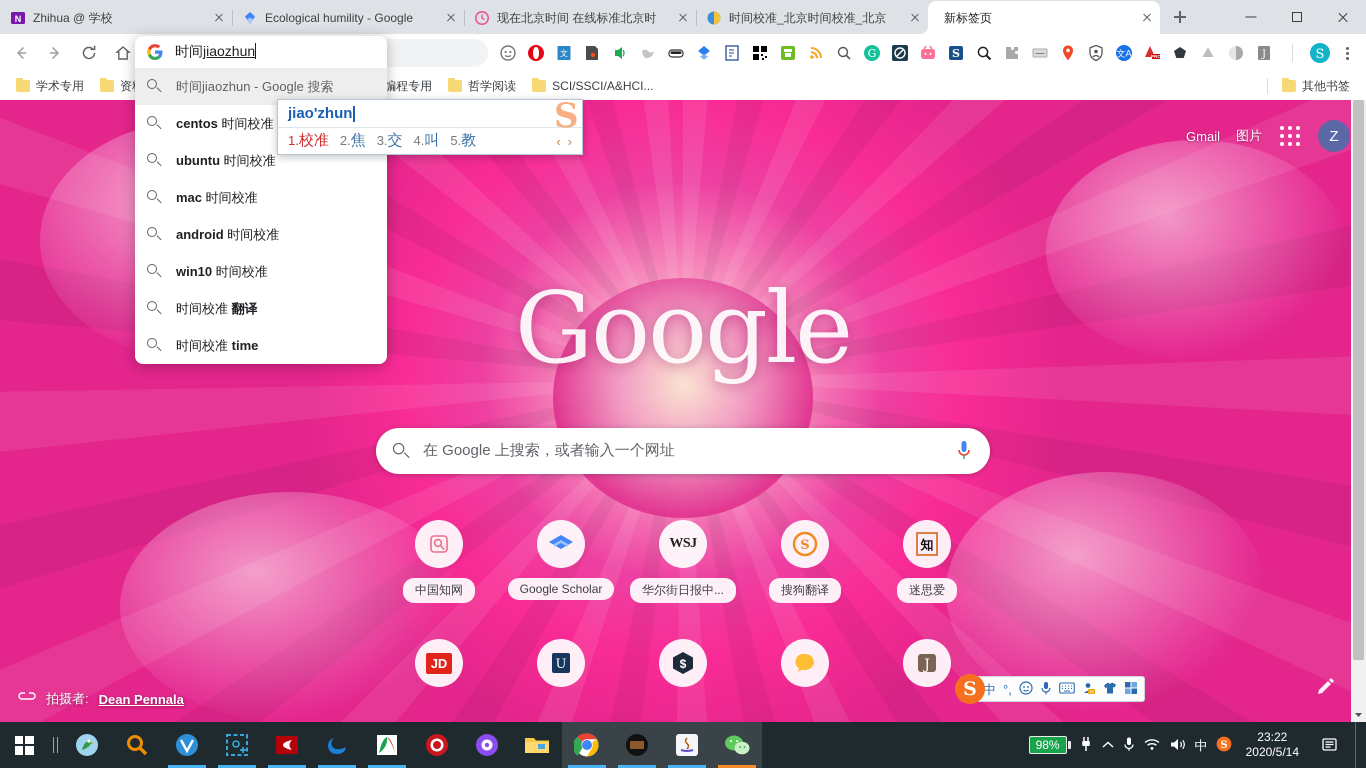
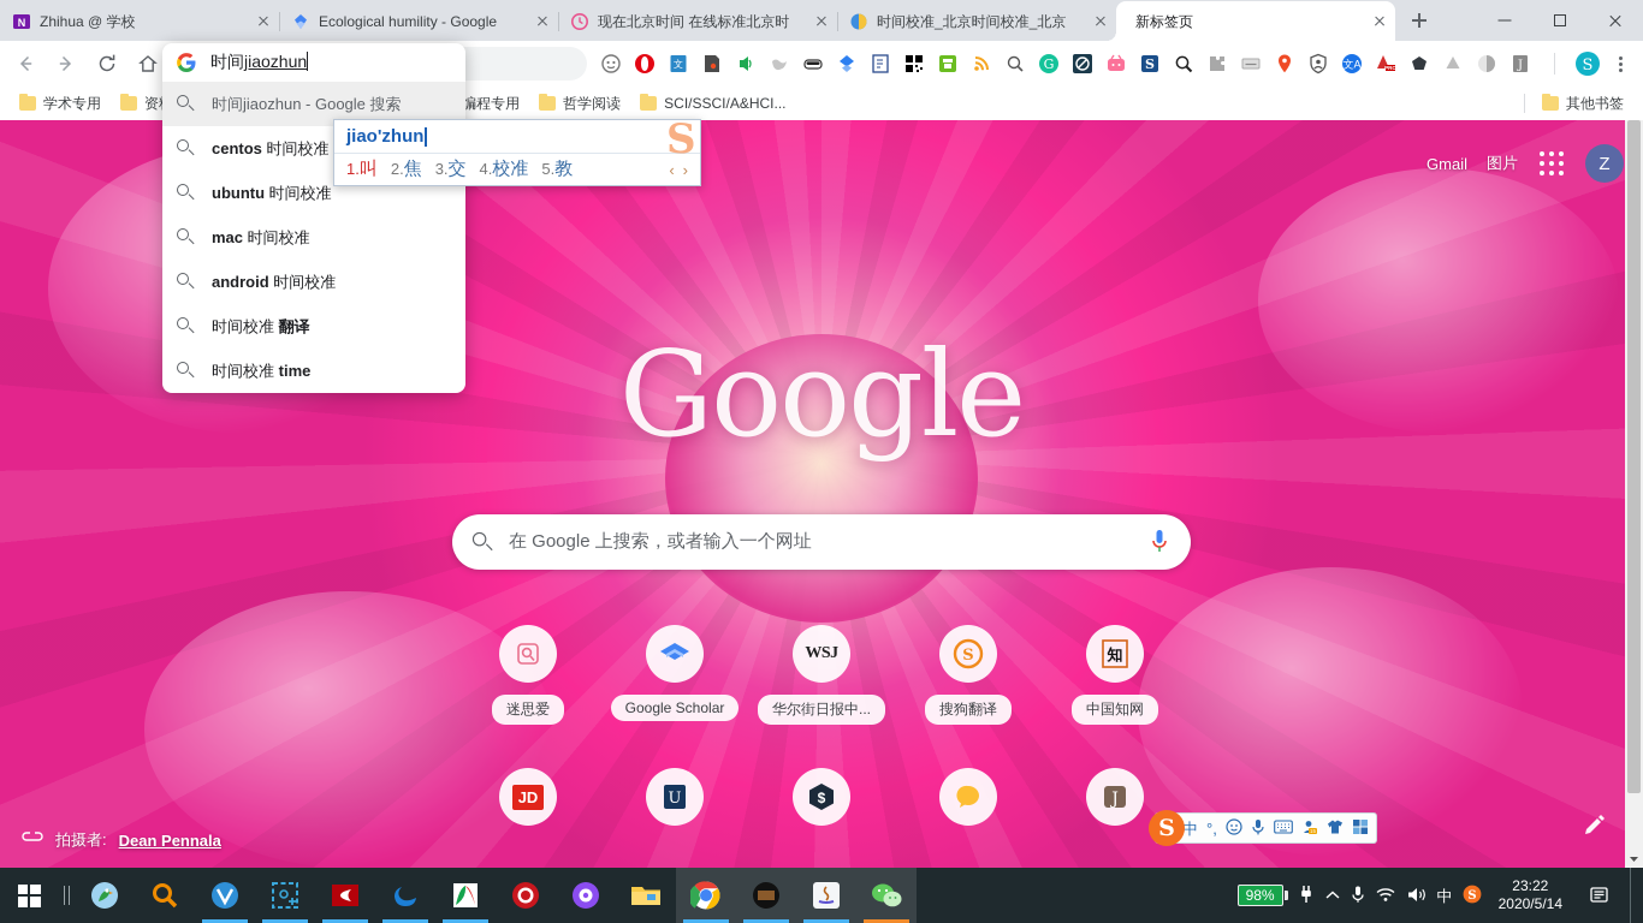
  Gmail
  图片
  Z
  Google
  在 Google 上搜索，或者输入一个网址
- 中国知网
+ 迷思爱
  Google Scholar
  WSJ
  华尔街日报中...
  S
  搜狗翻译
  知
- 迷思爱
+ 中国知网
  JD
  U
  $
  J
  拍摄者:
  Dean Pennala
  N
  Zhihua @ 学校
  Ecological humility - Google
  现在北京时间 在线标准北京时
  时间校准_北京时间校准_北京
  新标签页
  文
  G
  S
  文A
  J
  S
  学术专用
  编程专用
  哲学阅读
  SCI/SSCI/A&HCI...
  其他书签
  时间jiaozhun
  时间jiaozhun - Google 搜索
  centos 时间校准
  ubuntu 时间校准
  mac 时间校准
  android 时间校准
- win10 时间校准
  时间校准 翻译
  时间校准 time
  S
  jiao'zhun
- 1.校准
+ 1.叫
  2.焦
  3.交
- 4.叫
+ 4.校准
  5.教
  ‹
  ›
  S
  中
  °,
  98%
  中
  S
  23:22
  2020/5/14
